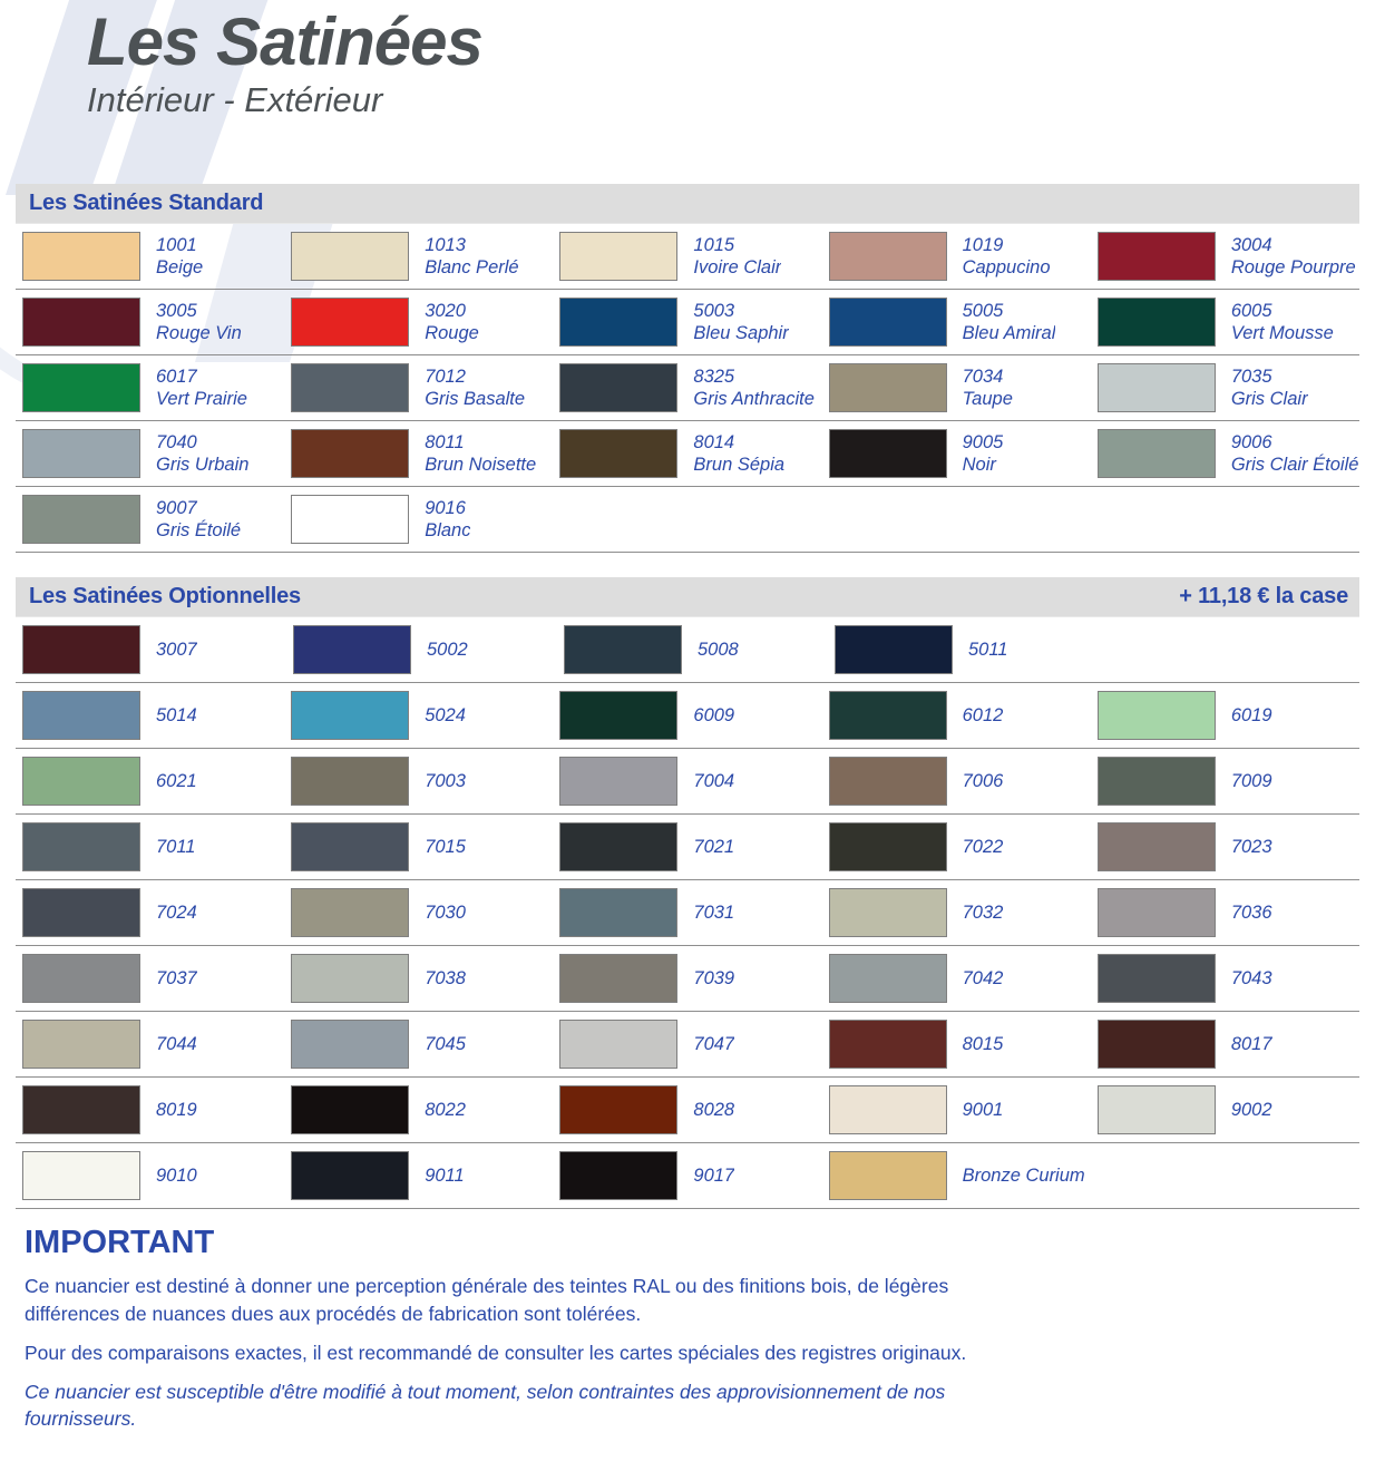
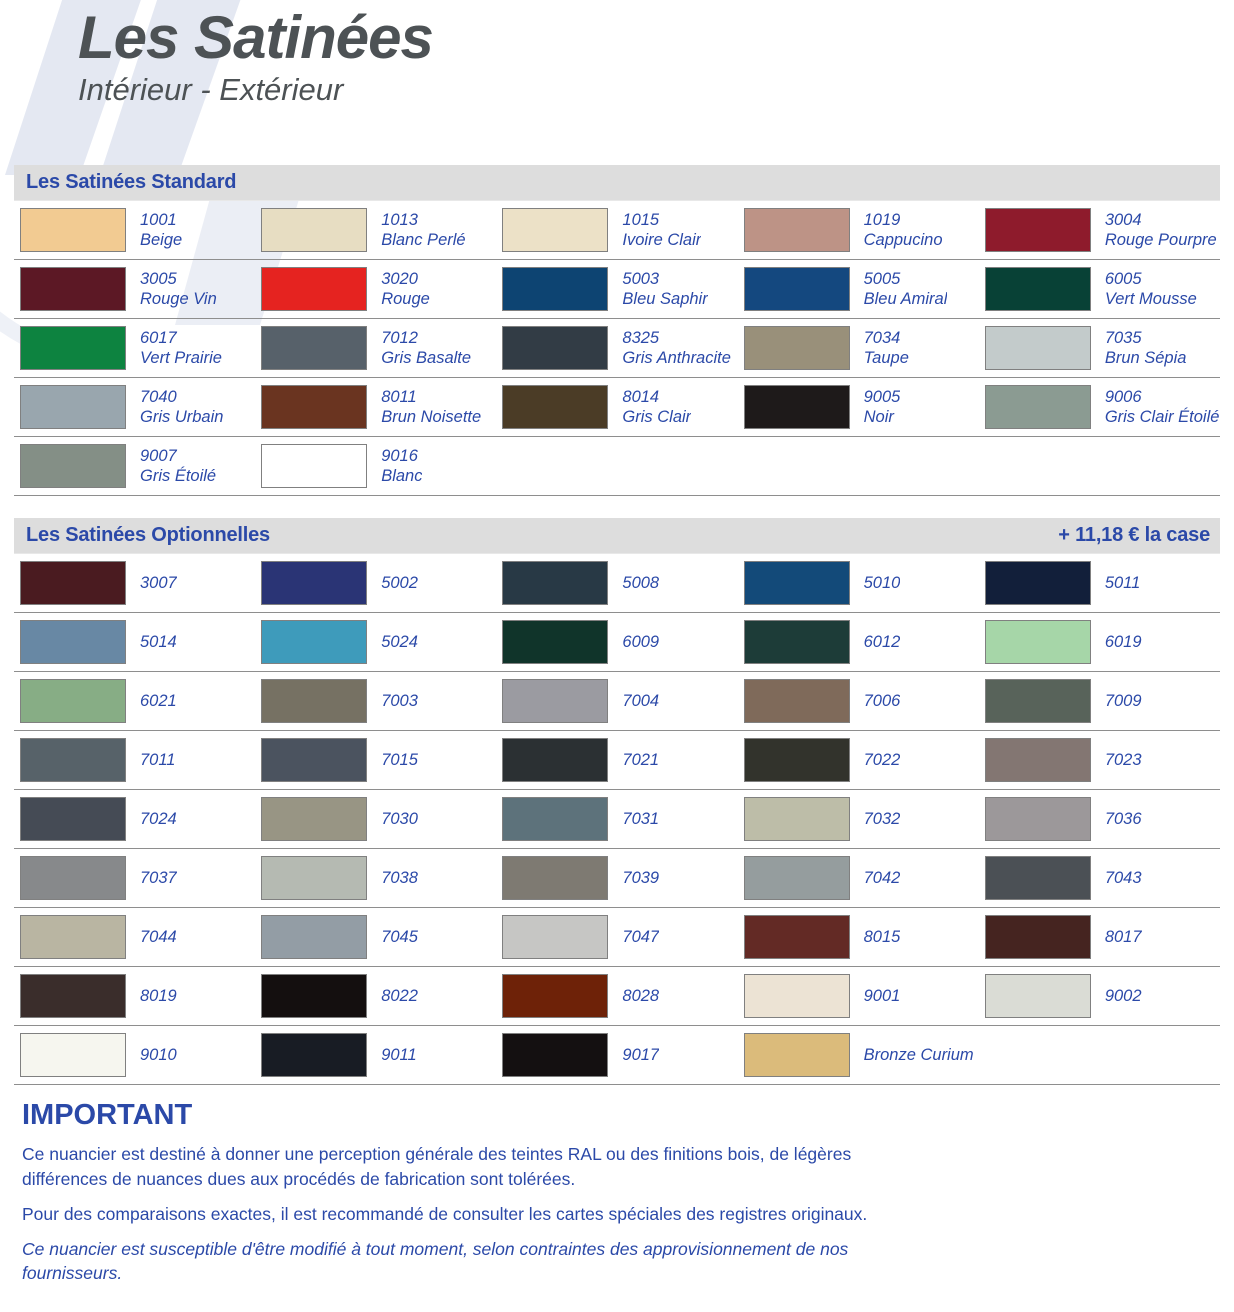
  Les Satinées
  Intérieur - Extérieur
  Les Satinées Standard
  1001
  Beige
  1013
  Blanc Perlé
  1015
  Ivoire Clair
  1019
  Cappucino
  3004
  Rouge Pourpre
  3005
  Rouge Vin
  3020
  Rouge
  5003
  Bleu Saphir
  5005
  Bleu Amiral
  6005
  Vert Mousse
  6017
  Vert Prairie
  7012
  Gris Basalte
  8325
  Gris Anthracite
  7034
  Taupe
  7035
- Gris Clair
+ Brun Sépia
  7040
  Gris Urbain
  8011
  Brun Noisette
  8014
- Brun Sépia
+ Gris Clair
  9005
  Noir
  9006
  Gris Clair Étoilé
  9007
  Gris Étoilé
  9016
  Blanc
  Les Satinées Optionnelles
  + 11,18 € la case
  3007
  5002
  5008
+ 5010
  5011
  5014
  5024
  6009
  6012
  6019
  6021
  7003
  7004
  7006
  7009
  7011
  7015
  7021
  7022
  7023
  7024
  7030
  7031
  7032
  7036
  7037
  7038
  7039
  7042
  7043
  7044
  7045
  7047
  8015
  8017
  8019
  8022
  8028
  9001
  9002
  9010
  9011
  9017
  Bronze Curium
  IMPORTANT
  Ce nuancier est destiné à donner une perception générale des teintes RAL ou des finitions bois, de légères différences de nuances dues aux procédés de fabrication sont tolérées.
  Pour des comparaisons exactes, il est recommandé de consulter les cartes spéciales des registres originaux.
  Ce nuancier est susceptible d'être modifié à tout moment, selon contraintes des approvisionnement de nos fournisseurs.
